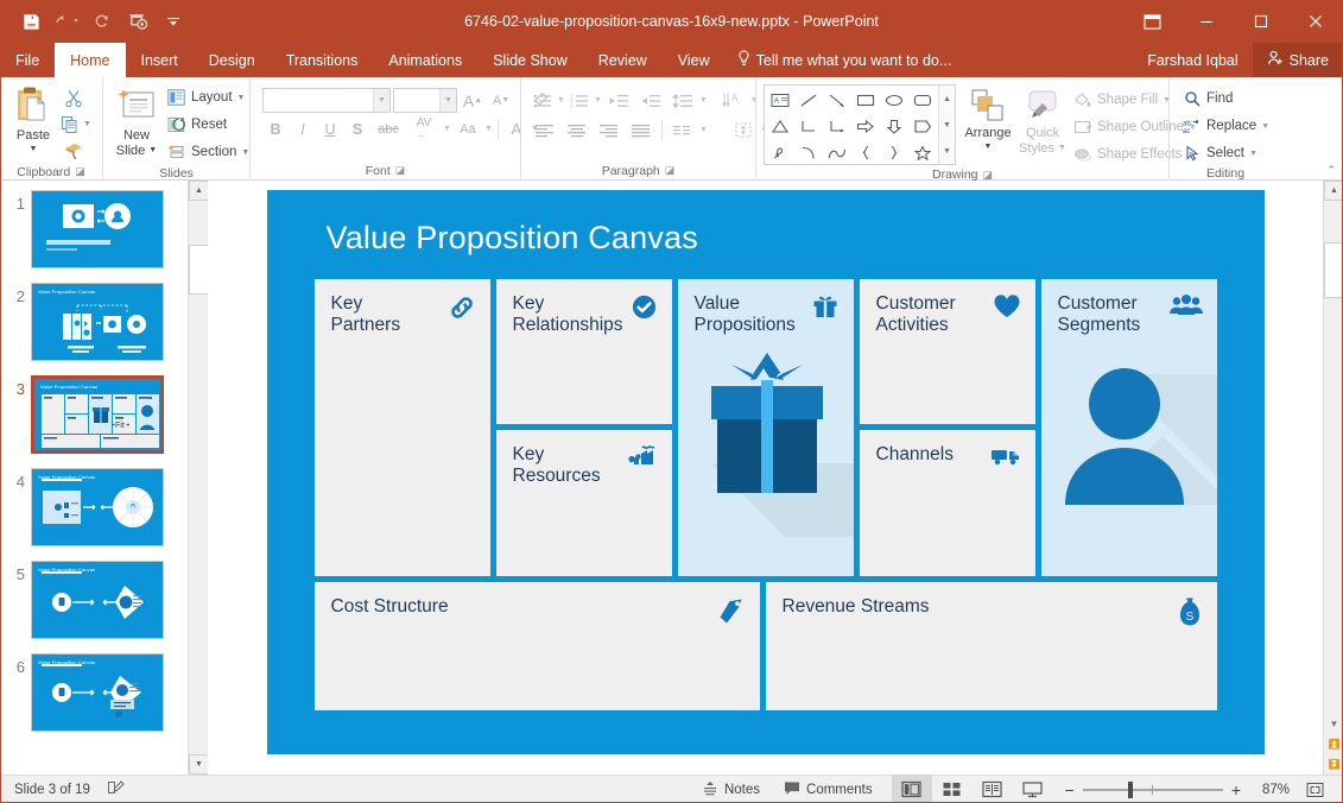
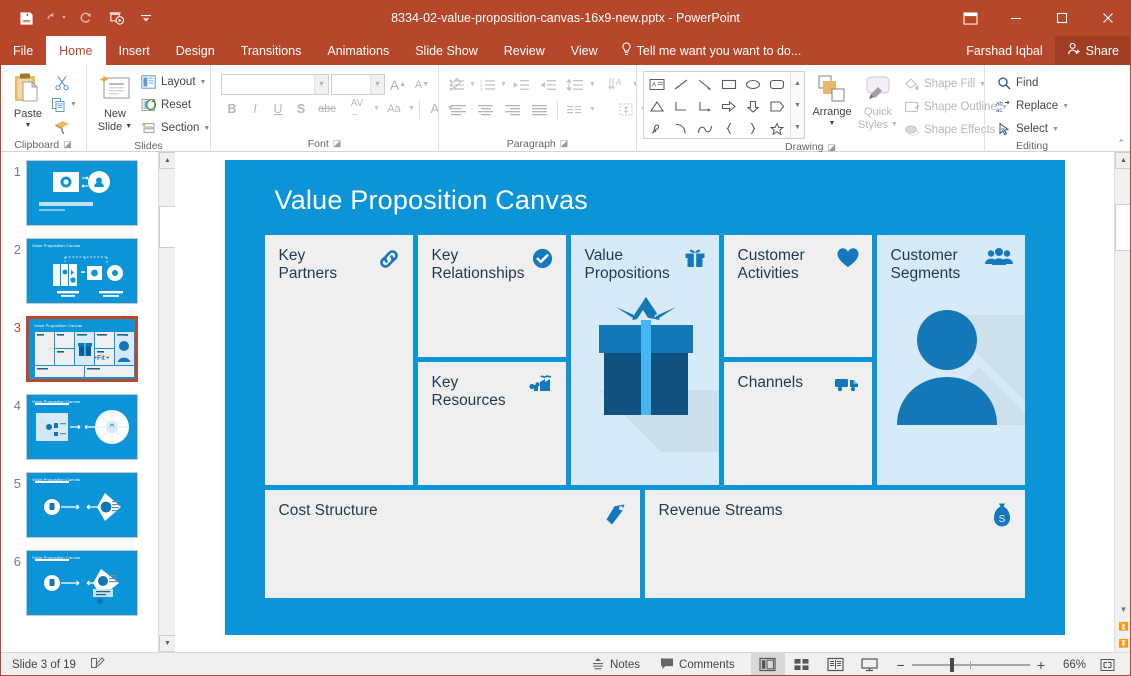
- 6746-02-value-proposition-canvas-16x9-new.pptx - PowerPoint
+ 8334-02-value-proposition-canvas-16x9-new.pptx - PowerPoint
  File
  Home
  Insert
  Design
  Transitions
  Animations
  Slide Show
  Review
  View
- Tell me what you want to do...
+ Tell me want you want to do...
  Farshad Iqbal
  Share
  Paste
  Clipboard
  ◪
  New
  Slide
  Layout
  Reset
  Section
  Slides
  A
  A
  B
  I
  U
  S
  abc
  AV
  ↔
  Aa
  A
  Font
  ◪
  A
  Paragraph
  ◪
  Arrange
  Quick
  Styles
  Shape Fill
  Shape Outline
  Shape Effects
  Drawing
  ◪
  Find
  Replace
  Select
  Editing
  ⌃
  1
  2
  3
  4
  5
  6
  Value Proposition Canvas
  Key
  Partners
  Key
  Relationships
  Key
  Resources
  Value
  Propositions
  Customer
  Activities
  Channels
  Customer
  Segments
  Cost Structure
  Revenue Streams
  S
  ▼
  ⏫
  ⏬
  Slide 3 of 19
  Notes
  Comments
  −
  +
- 87%
+ 66%
